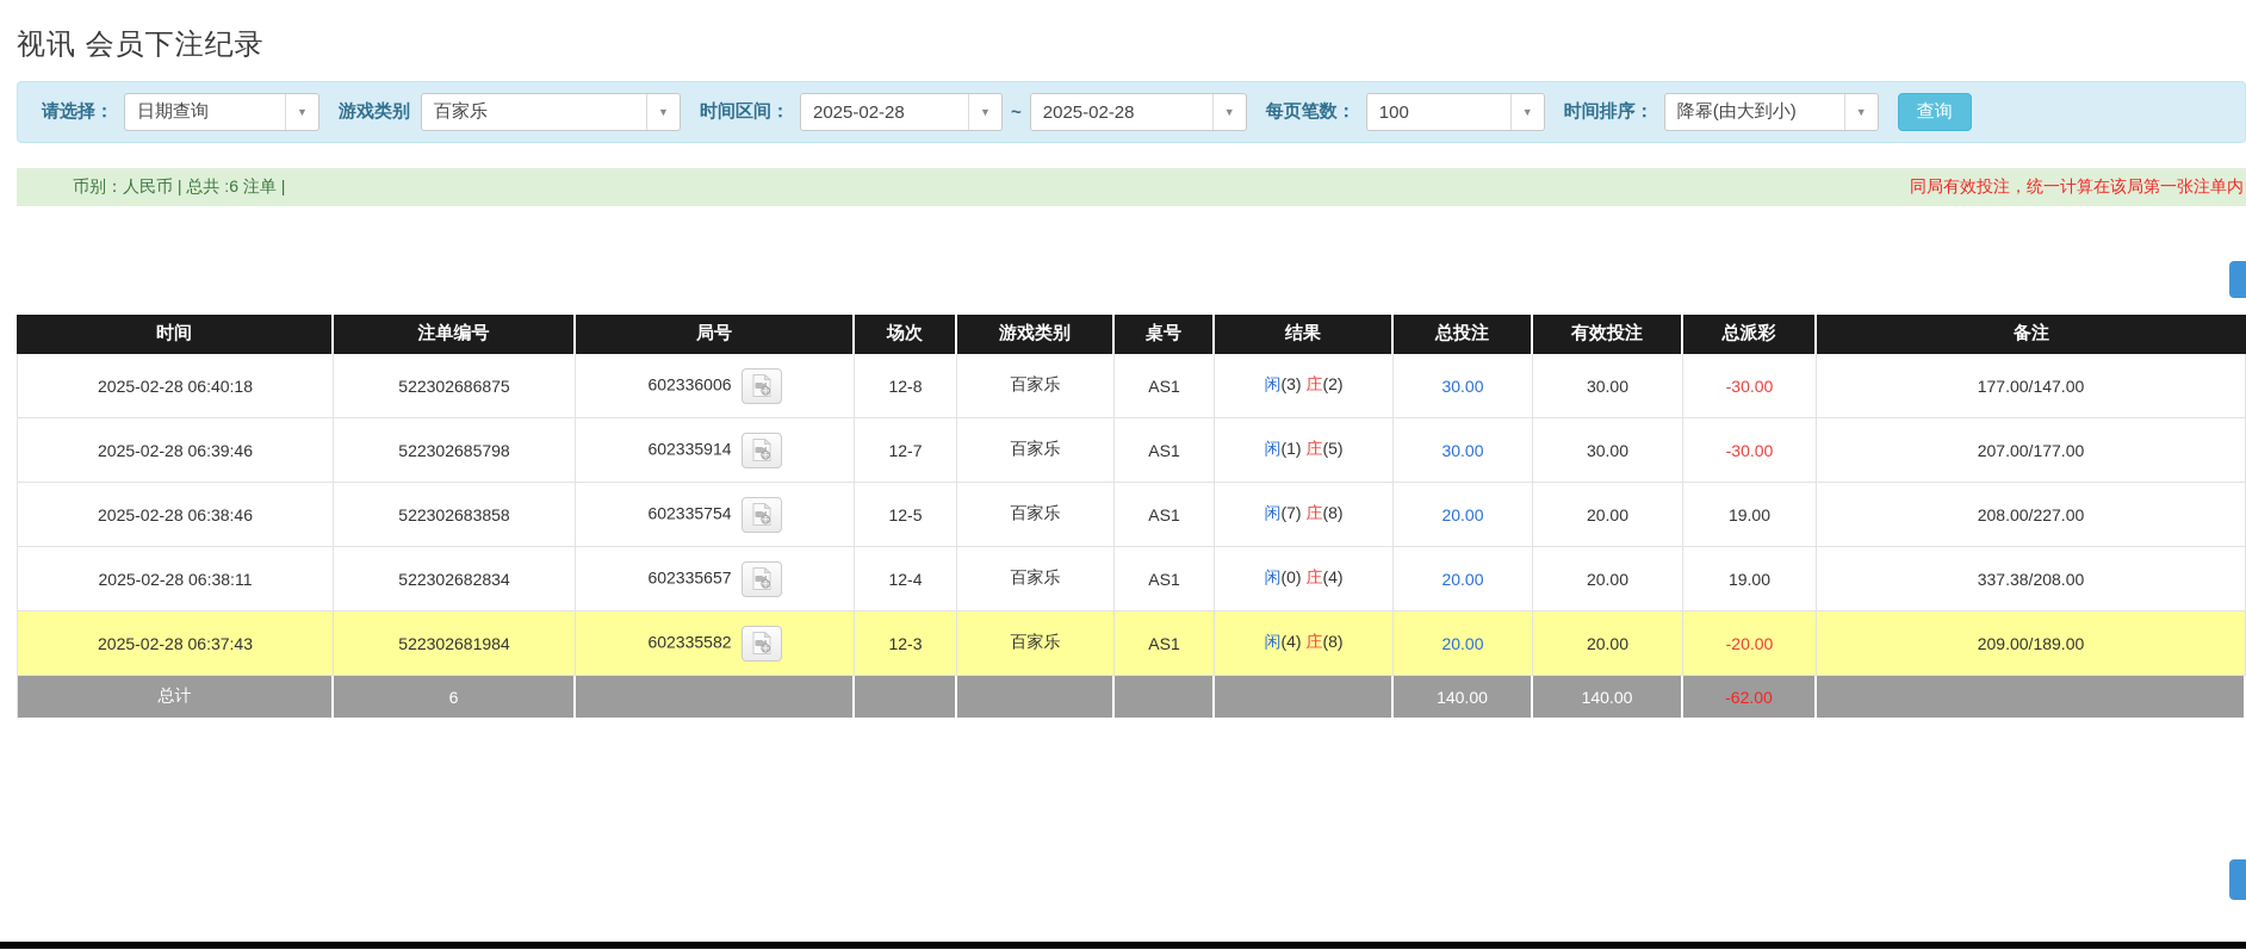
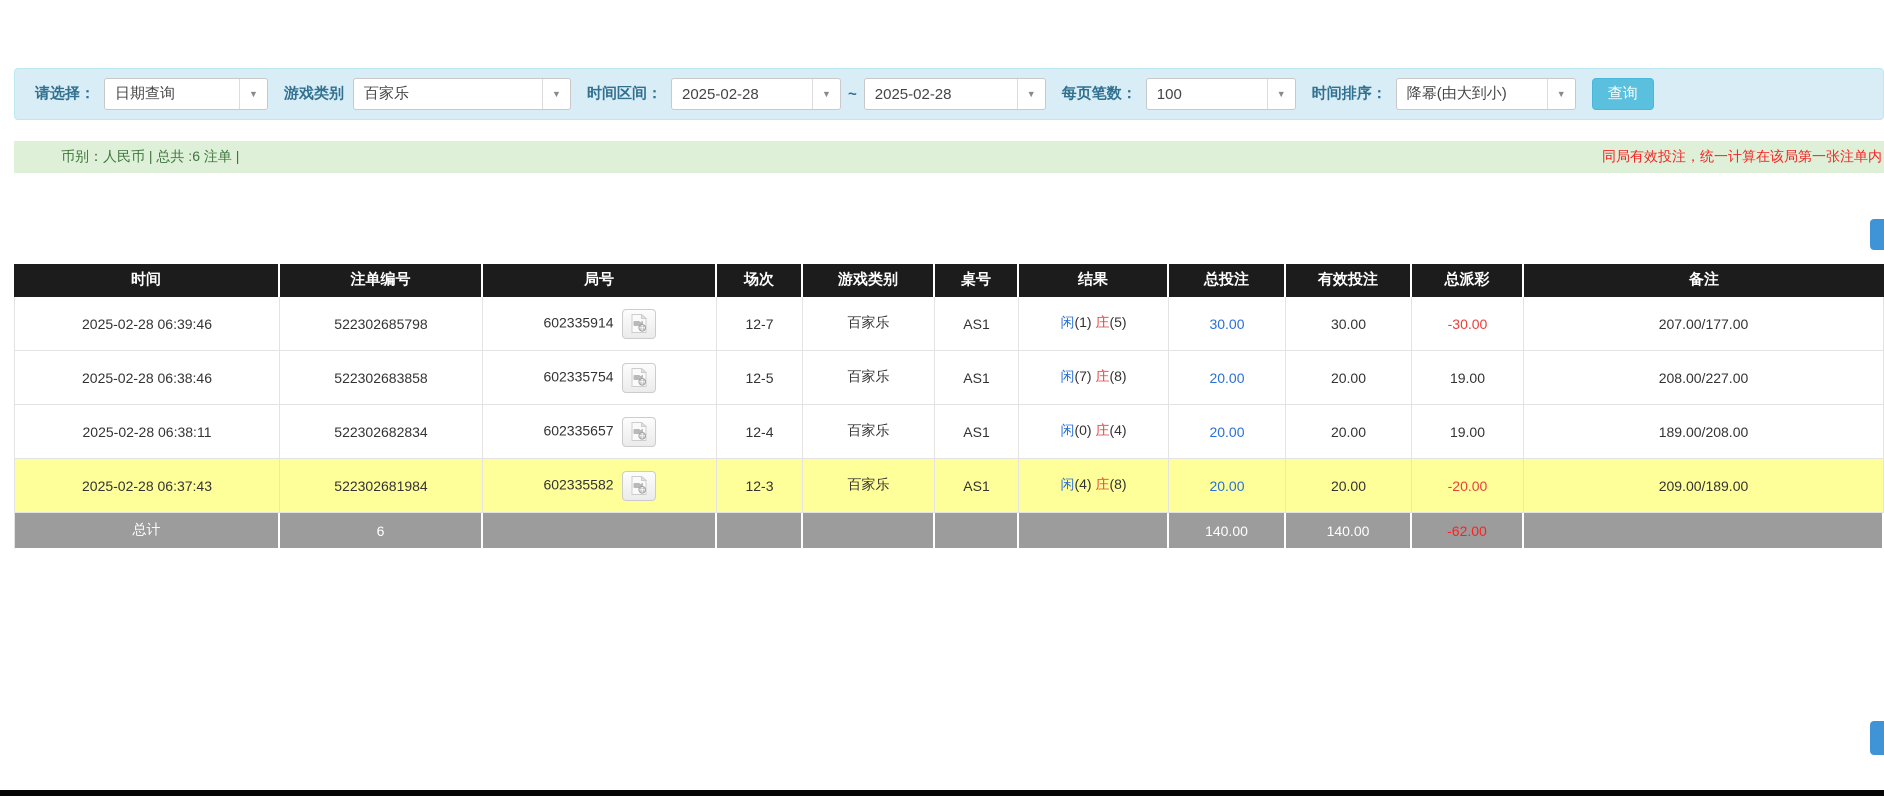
- 视讯 会员下注纪录
  请选择：
  日期查询
  ▼
  游戏类别
  百家乐
  ▼
  时间区间：
  2025-02-28
  ▼
  ~
  2025-02-28
  ▼
  每页笔数：
  100
  ▼
  时间排序：
  降幂(由大到小)
  ▼
  查询
  币别：人民币 | 总共 :6 注单 |
  同局有效投注，统一计算在该局第一张注单内
  时间	注单编号	局号	场次	游戏类别	桌号	结果	总投注	有效投注	总派彩	备注
- 2025-02-28 06:40:18	522302686875	602336006	12-8	百家乐	AS1	闲(3) 庄(2)	30.00	30.00	-30.00	177.00/147.00
  2025-02-28 06:39:46	522302685798	602335914	12-7	百家乐	AS1	闲(1) 庄(5)	30.00	30.00	-30.00	207.00/177.00
  2025-02-28 06:38:46	522302683858	602335754	12-5	百家乐	AS1	闲(7) 庄(8)	20.00	20.00	19.00	208.00/227.00
- 2025-02-28 06:38:11	522302682834	602335657	12-4	百家乐	AS1	闲(0) 庄(4)	20.00	20.00	19.00	337.38/208.00
+ 2025-02-28 06:38:11	522302682834	602335657	12-4	百家乐	AS1	闲(0) 庄(4)	20.00	20.00	19.00	189.00/208.00
  2025-02-28 06:37:43	522302681984	602335582	12-3	百家乐	AS1	闲(4) 庄(8)	20.00	20.00	-20.00	209.00/189.00
  总计	6						140.00	140.00	-62.00
